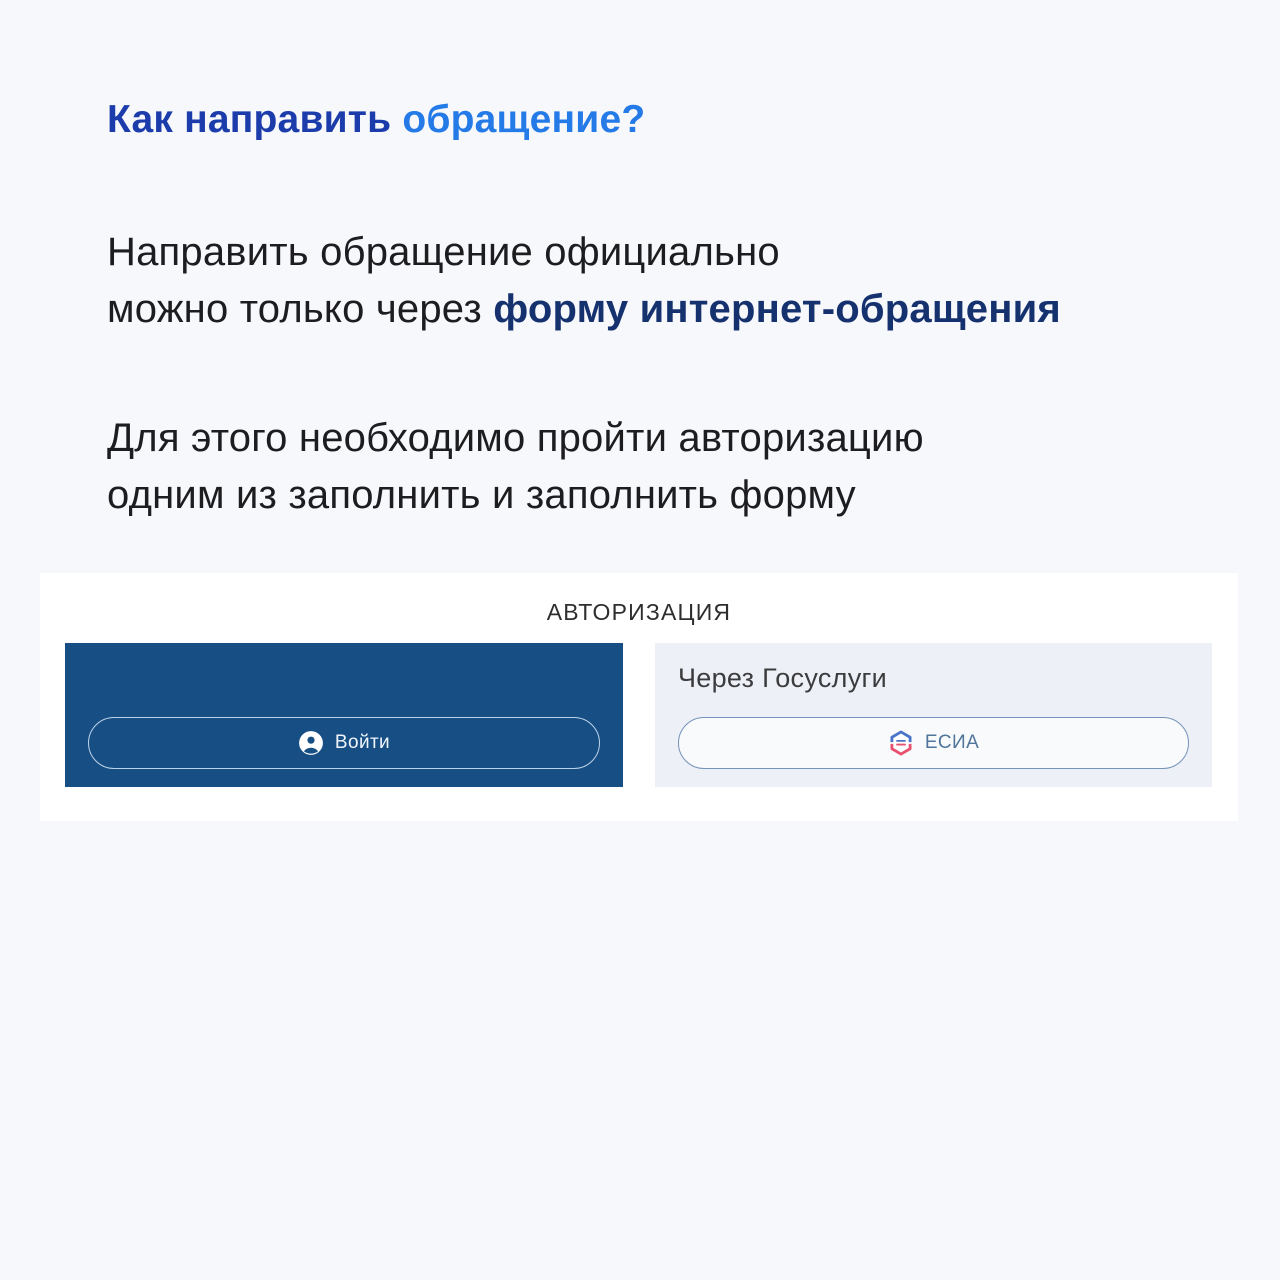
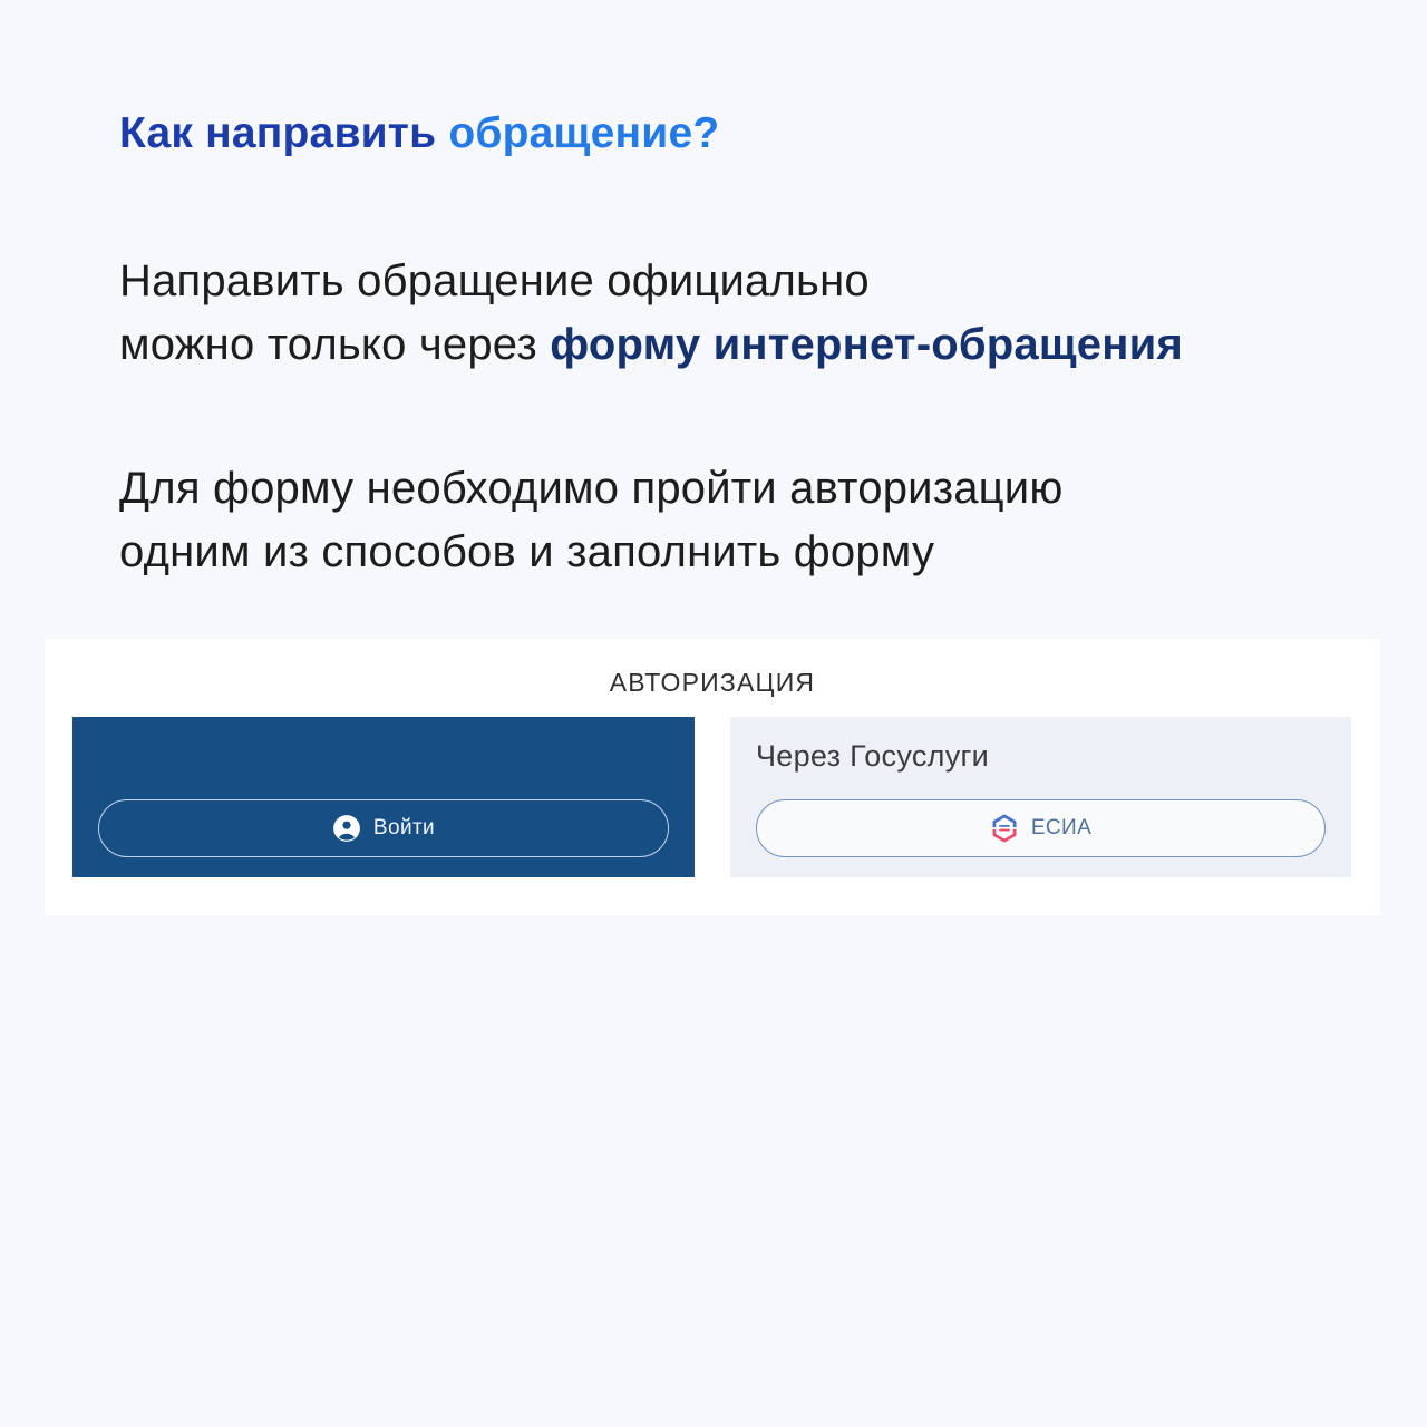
  Как направить обращение?
  Направить обращение официально
  можно только через форму интернет-обращения
- Для этого необходимо пройти авторизацию
+ Для форму необходимо пройти авторизацию
- одним из заполнить и заполнить форму
+ одним из способов и заполнить форму
  АВТОРИЗАЦИЯ
  Войти
  Через Госуслуги
  ЕСИА
